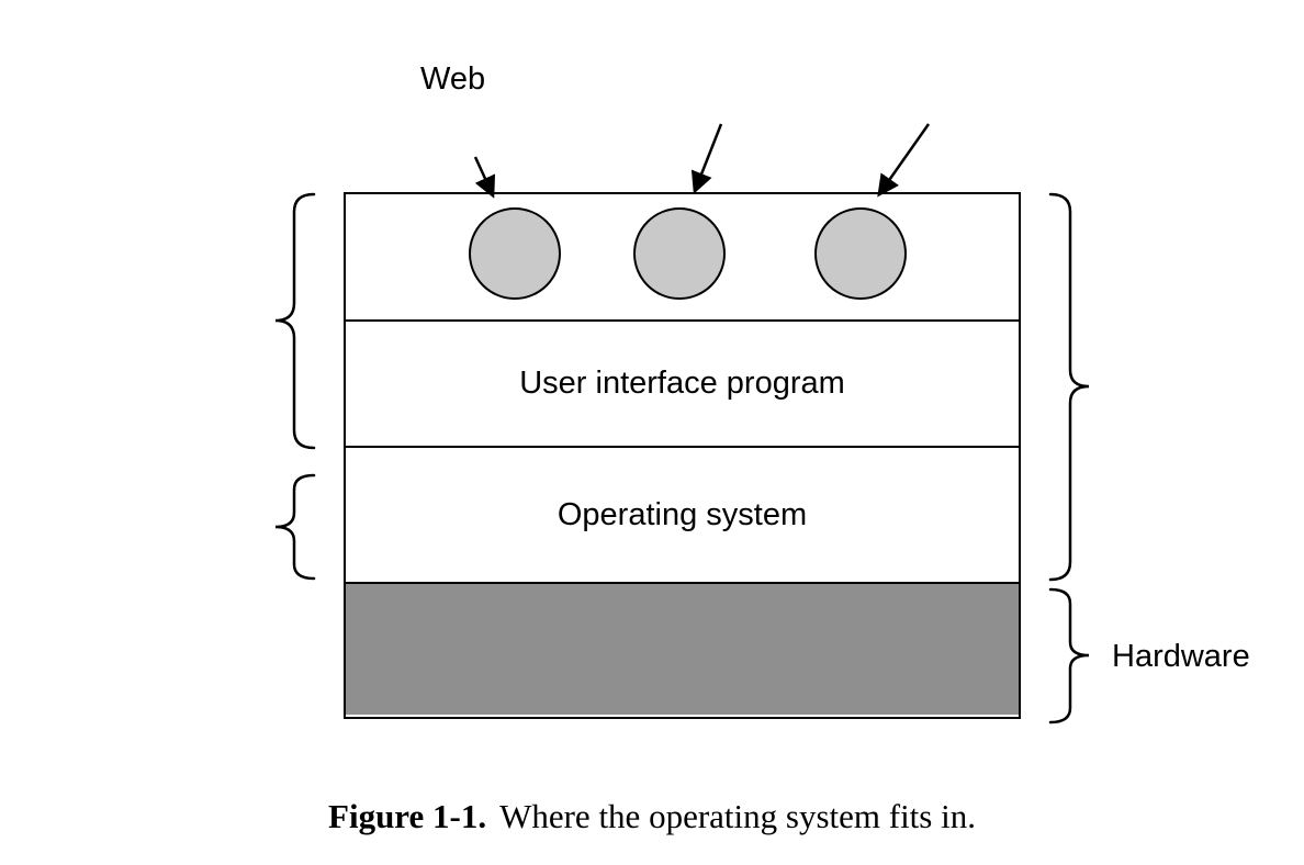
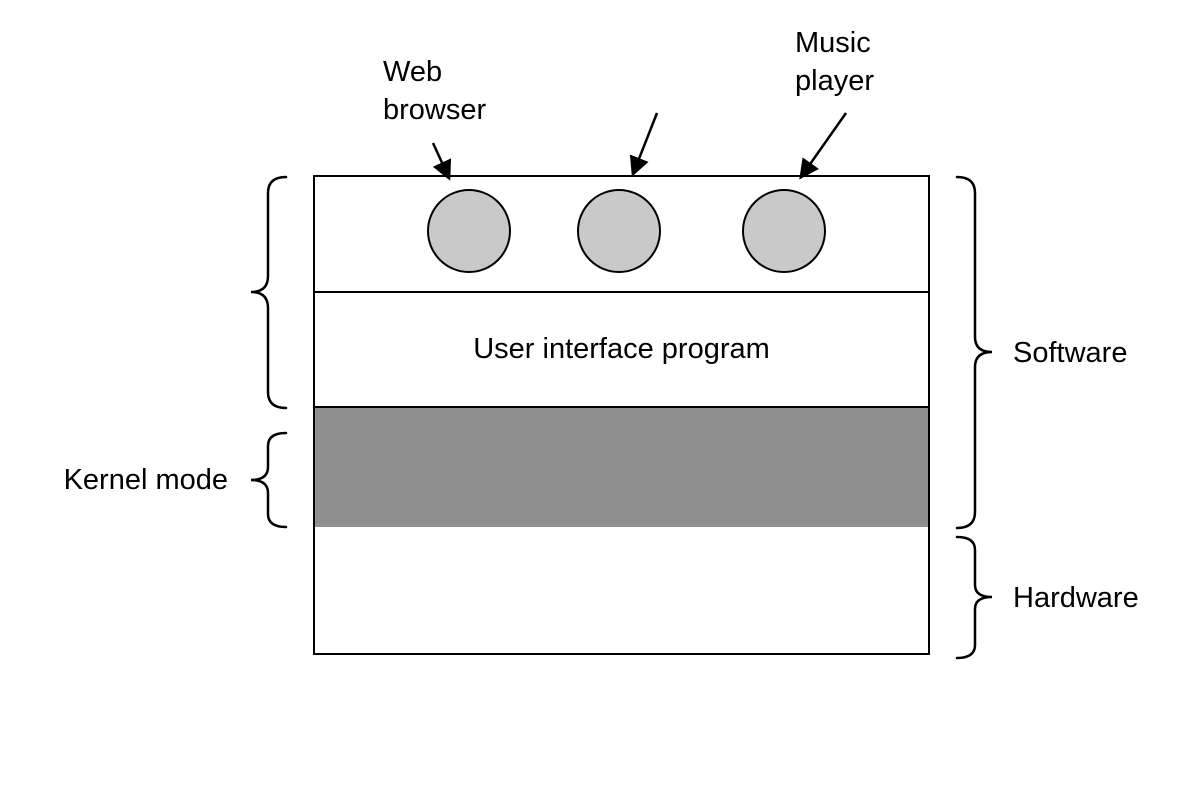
  Web
+ browser
+ Music
+ player
+ Kernel mode
+ Software
  Hardware
  User interface program
- Operating system
- Figure 1-1. Where the operating system fits in.
